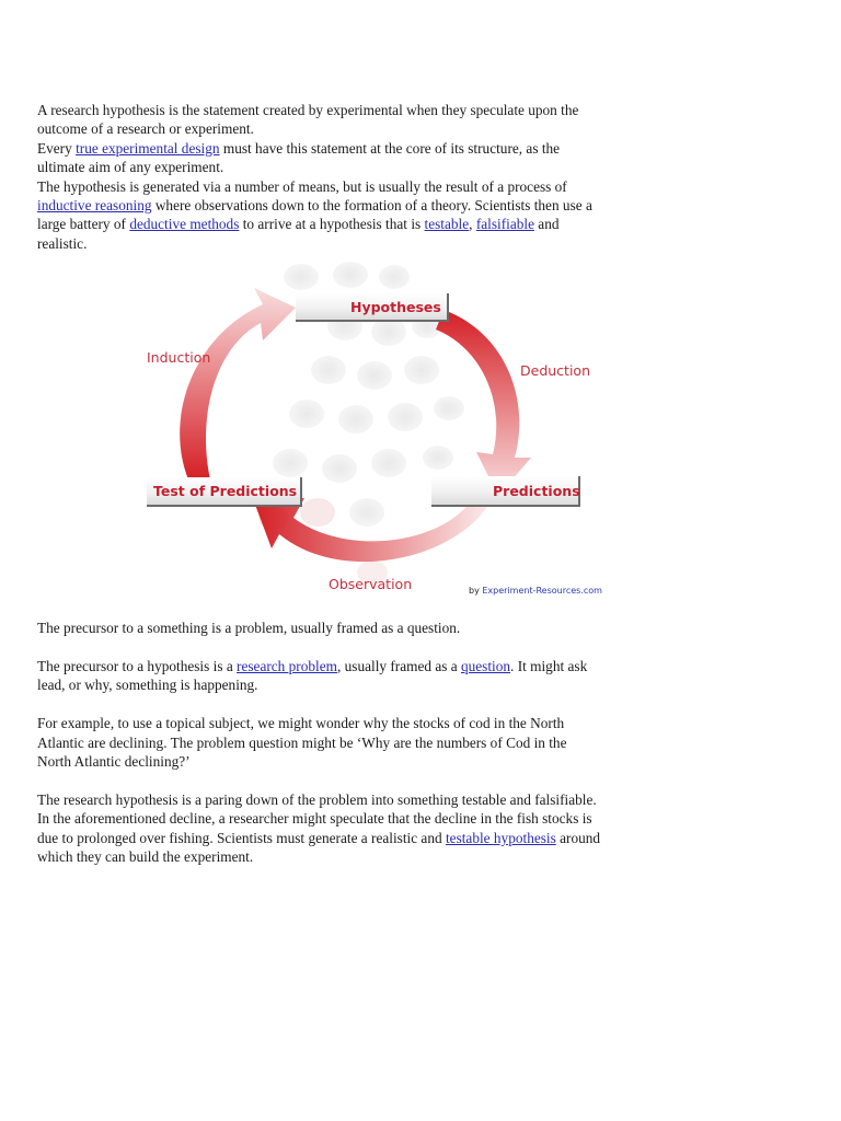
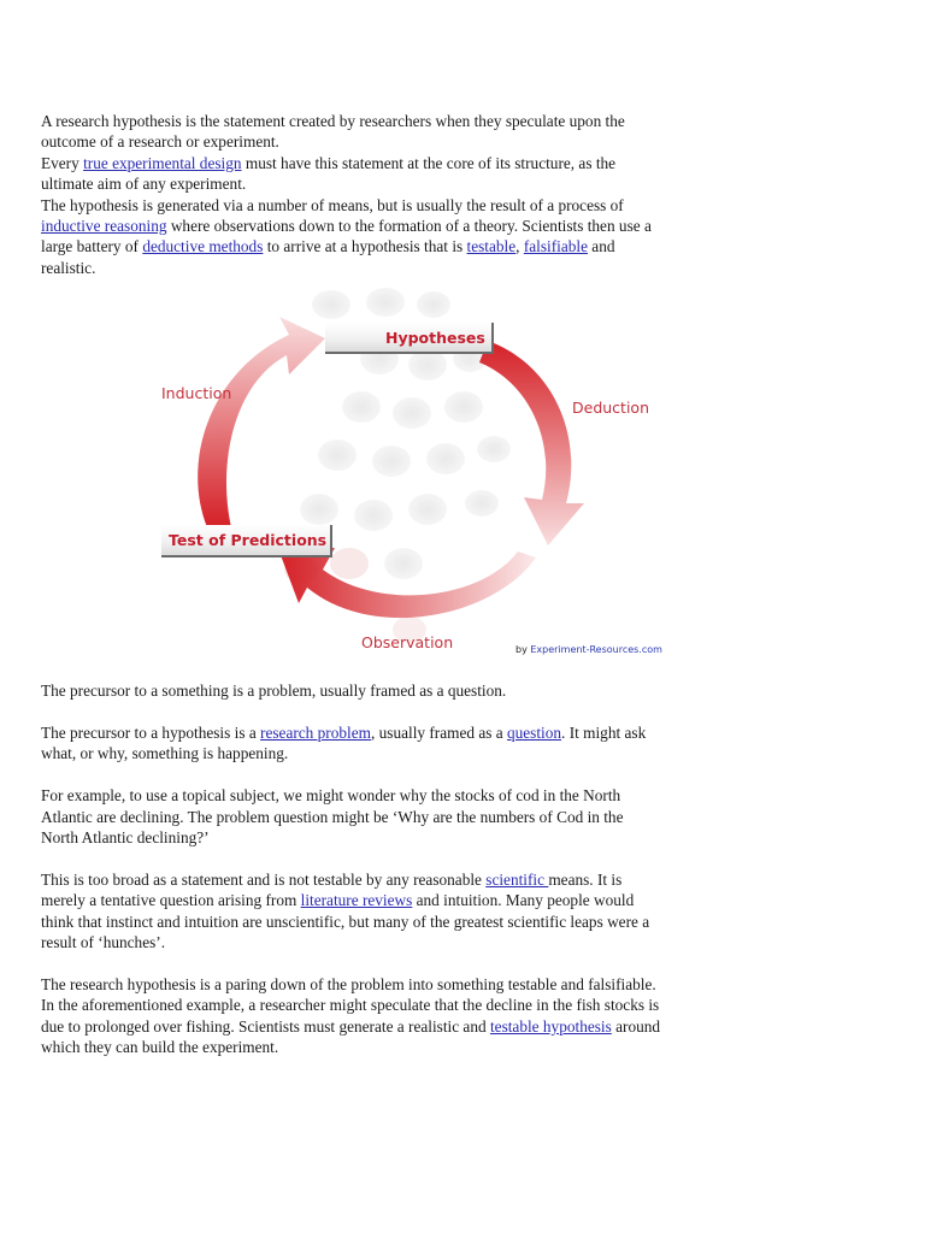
- A research hypothesis is the statement created by experimental when they speculate upon the outcome of a research or experiment.
+ A research hypothesis is the statement created by researchers when they speculate upon the outcome of a research or experiment.
  Every true experimental design must have this statement at the core of its structure, as the ultimate aim of any experiment.
  The hypothesis is generated via a number of means, but is usually the result of a process of inductive reasoning where observations down to the formation of a theory. Scientists then use a large battery of deductive methods to arrive at a hypothesis that is testable, falsifiable and realistic.
  Hypotheses
- Predictions
  Test of Predictions
  Induction
  Deduction
  Observation
  by Experiment-Resources.com
  The precursor to a something is a problem, usually framed as a question.
- The precursor to a hypothesis is a research problem, usually framed as a question. It might ask lead, or why, something is happening.
+ The precursor to a hypothesis is a research problem, usually framed as a question. It might ask what, or why, something is happening.
  For example, to use a topical subject, we might wonder why the stocks of cod in the North Atlantic are declining. The problem question might be ‘Why are the numbers of Cod in the North Atlantic declining?’
+ This is too broad as a statement and is not testable by any reasonable scientific means. It is merely a tentative question arising from literature reviews and intuition. Many people would think that instinct and intuition are unscientific, but many of the greatest scientific leaps were a result of ‘hunches’.
- The research hypothesis is a paring down of the problem into something testable and falsifiable. In the aforementioned decline, a researcher might speculate that the decline in the fish stocks is due to prolonged over fishing. Scientists must generate a realistic and testable hypothesis around which they can build the experiment.
+ The research hypothesis is a paring down of the problem into something testable and falsifiable. In the aforementioned example, a researcher might speculate that the decline in the fish stocks is due to prolonged over fishing. Scientists must generate a realistic and testable hypothesis around which they can build the experiment.
